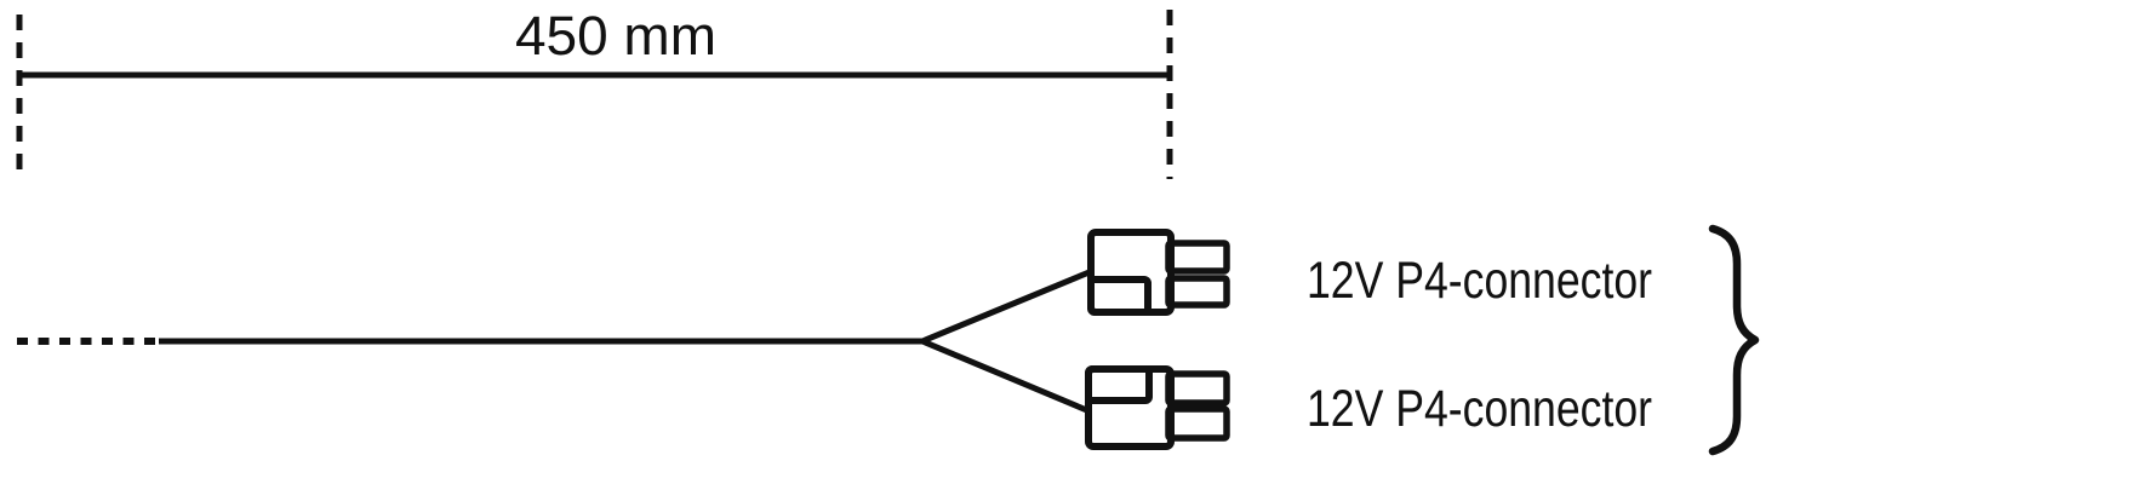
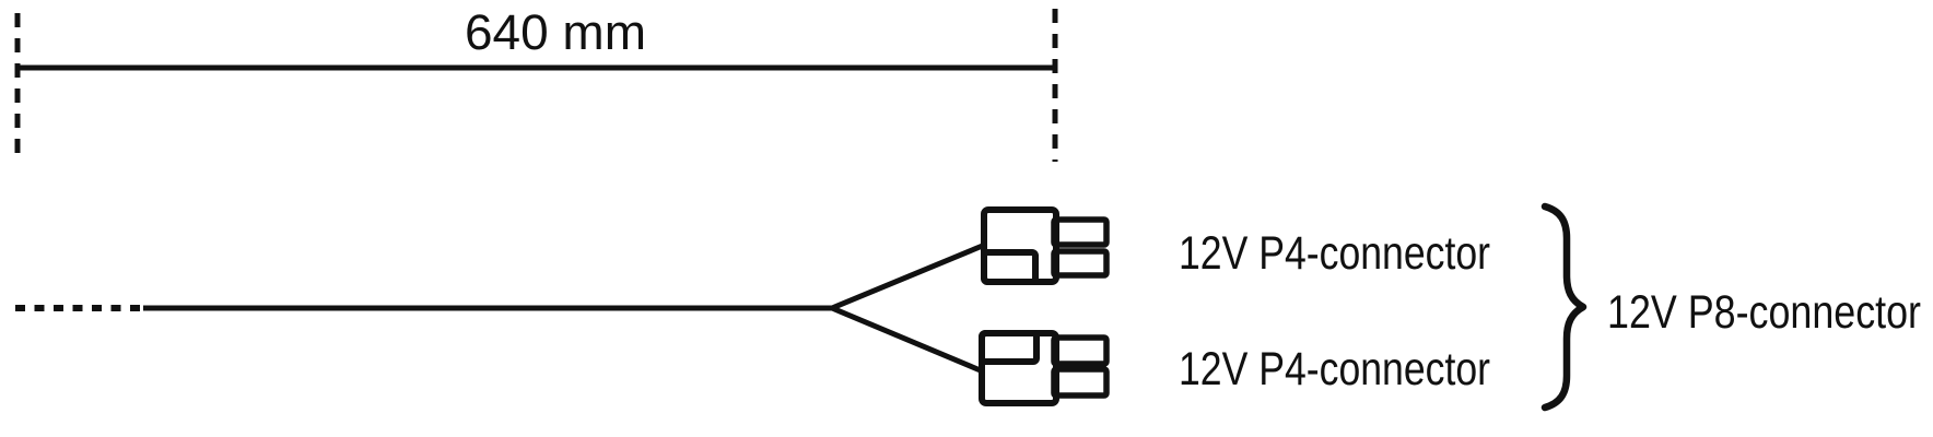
- 450 mm
+ 640 mm
  12V P4-connector
  12V P4-connector
+ 12V P8-connector
